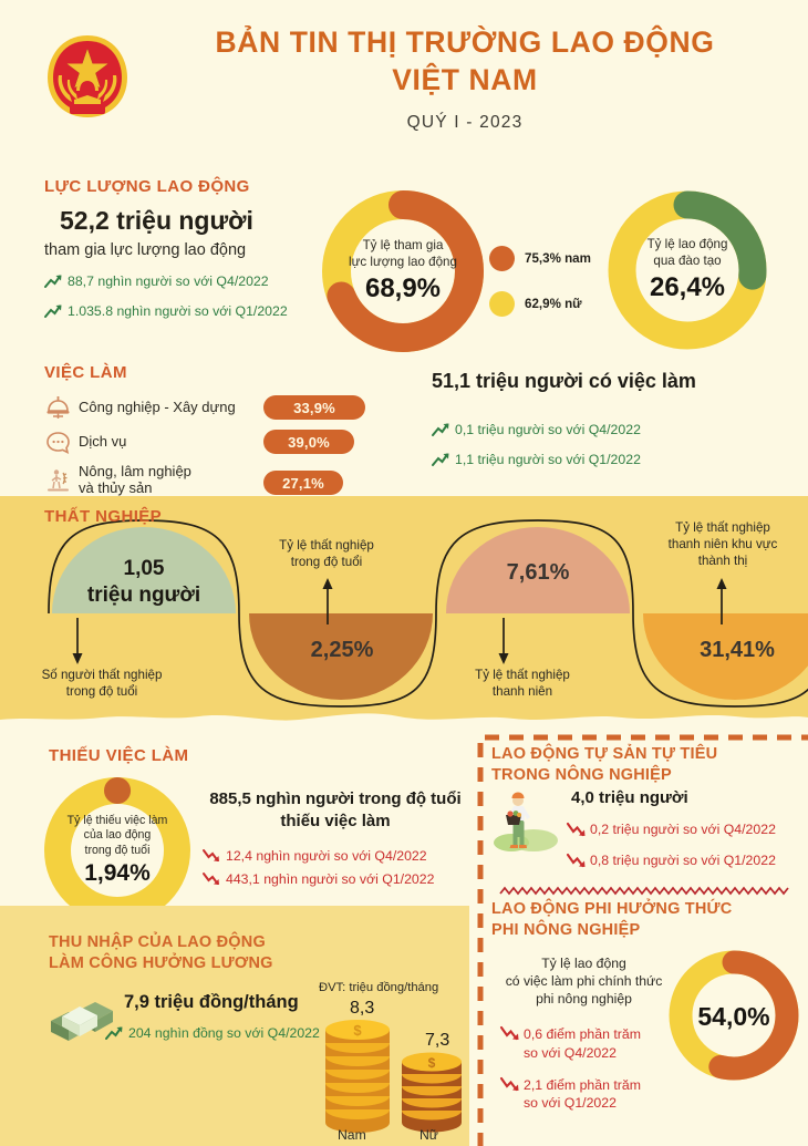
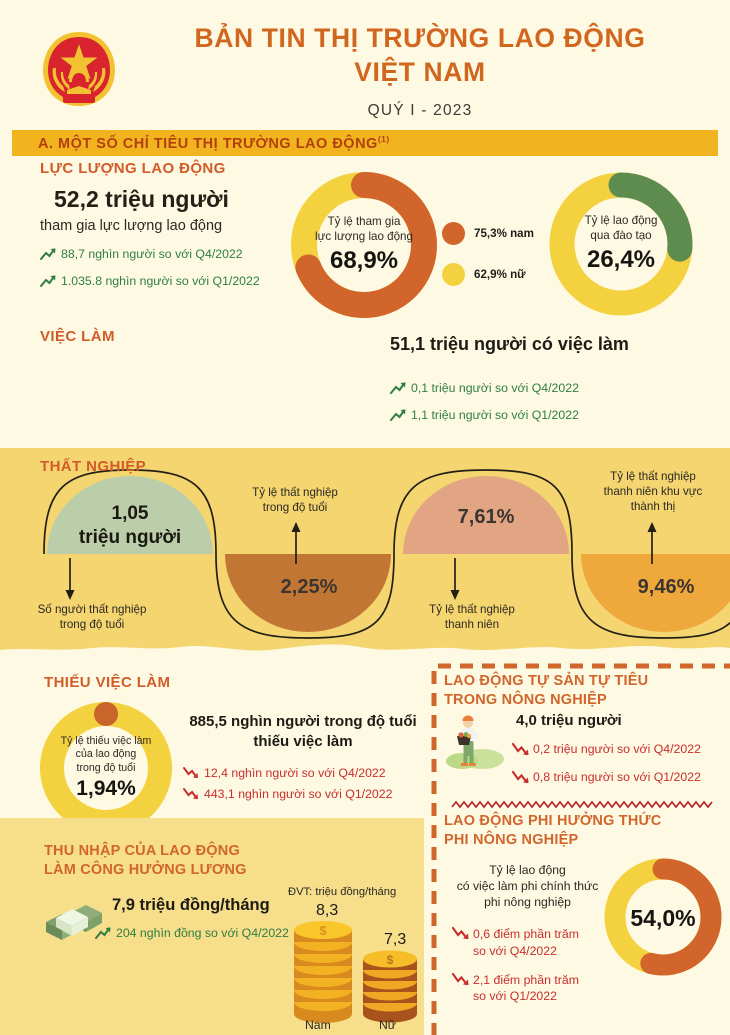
  BẢN TIN THỊ TRƯỜNG LAO ĐỘNG
  VIỆT NAM
  QUÝ I - 2023
+ A. MỘT SỐ CHỈ TIÊU THỊ TRƯỜNG LAO ĐỘNG(1)
  LỰC LƯỢNG LAO ĐỘNG
  52,2 triệu người
  tham gia lực lượng lao động
  88,7 nghìn người so với Q4/2022
  1.035.8 nghìn người so với Q1/2022
  Tỷ lệ tham gia
  lực lượng lao động
  68,9%
  75,3% nam
  62,9% nữ
  Tỷ lệ lao động
  qua đào tạo
  26,4%
  VIỆC LÀM
- Công nghiệp - Xây dựng
- Dịch vụ
- Nông, lâm nghiệp
- và thủy sản
- 33,9%
- 39,0%
- 27,1%
  51,1 triệu người có việc làm
  0,1 triệu người so với Q4/2022
  1,1 triệu người so với Q1/2022
  THẤT NGHIỆP
  1,05
  triệu người
  Số người thất nghiệp
  trong độ tuổi
  Tỷ lệ thất nghiệp
  trong độ tuổi
  2,25%
  7,61%
  Tỷ lệ thất nghiệp
  thanh niên
  Tỷ lệ thất nghiệp
  thanh niên khu vực
  thành thị
- 31,41%
+ 9,46%
  THIẾU VIỆC LÀM
  Tỷ lệ thiếu việc làm
  của lao động
  trong độ tuổi
  1,94%
  885,5 nghìn người trong độ tuổi
  thiếu việc làm
  12,4 nghìn người so với Q4/2022
  443,1 nghìn người so với Q1/2022
  THU NHẬP CỦA LAO ĐỘNG
  LÀM CÔNG HƯỞNG LƯƠNG
  7,9 triệu đồng/tháng
  204 nghìn đồng so với Q4/2022
  ĐVT: triệu đồng/tháng
  $
  $
  8,3
  7,3
  Nam
  Nữ
  LAO ĐỘNG TỰ SẢN TỰ TIÊU
  TRONG NÔNG NGHIỆP
  4,0 triệu người
  0,2 triệu người so với Q4/2022
  0,8 triệu người so với Q1/2022
  LAO ĐỘNG PHI HƯỞNG THỨC
  PHI NÔNG NGHIỆP
  Tỷ lệ lao động
  có việc làm phi chính thức
  phi nông nghiệp
  0,6 điểm phần trăm
  so với Q4/2022
  2,1 điểm phần trăm
  so với Q1/2022
  54,0%
